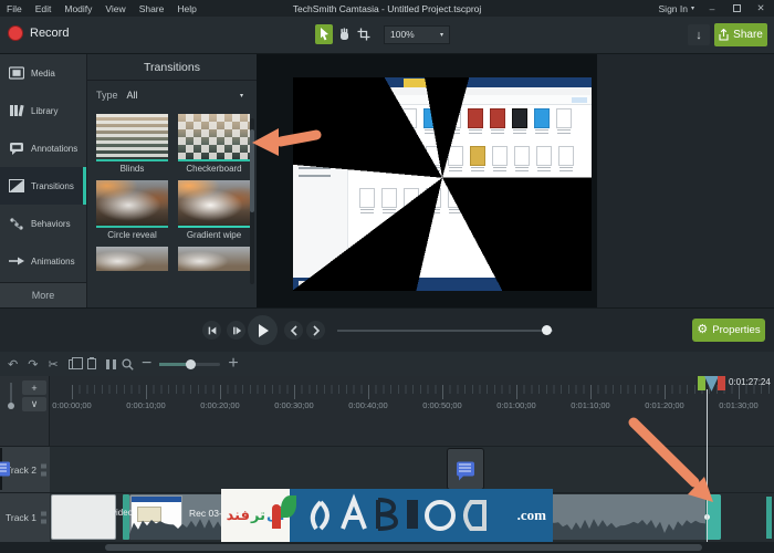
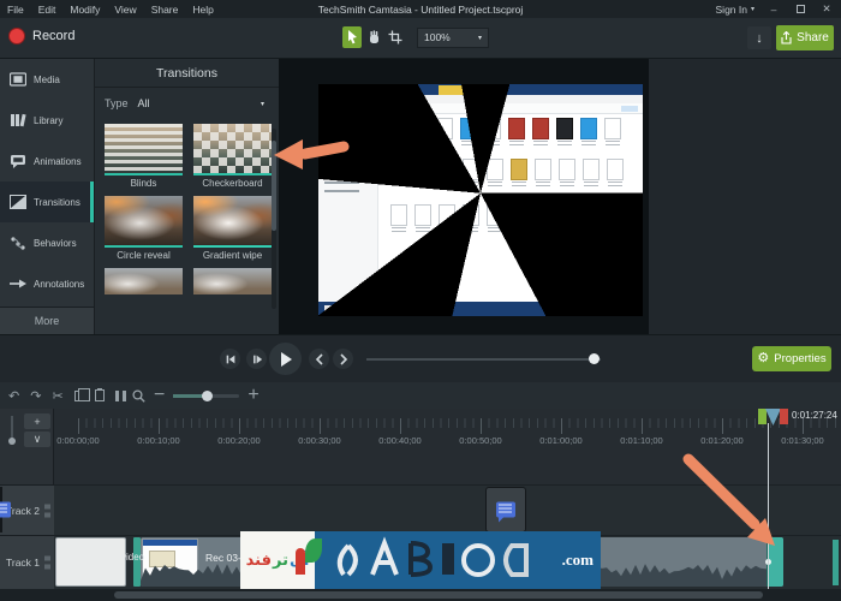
  File
  Edit
  Modify
  View
  Share
  Help
  TechSmith Camtasia - Untitled Project.tscproj
  Sign In
  –
  ✕
  Record
  100%
  ↓
  Share
  Media
  Library
- Annotations
+ Animations
  Transitions
  Behaviors
- Animations
+ Annotations
  More
  Transitions
  Type
  All
  Blinds
  Checkerboard
  Circle reveal
  Gradient wipe
  ⚙
  Properties
  ↶
  ↷
  ✂
  −
  +
  +
  ∨
  rack 2
  Track 1
  0:00:00;00
  0:00:10;00
  0:00:20;00
  0:00:30;00
  0:00:40;00
  0:00:50;00
  0:01:00;00
  0:01:10;00
  0:01:20;00
  0:01:30;00
  video
  تر
  فند
  .com
  0:01:27:24
